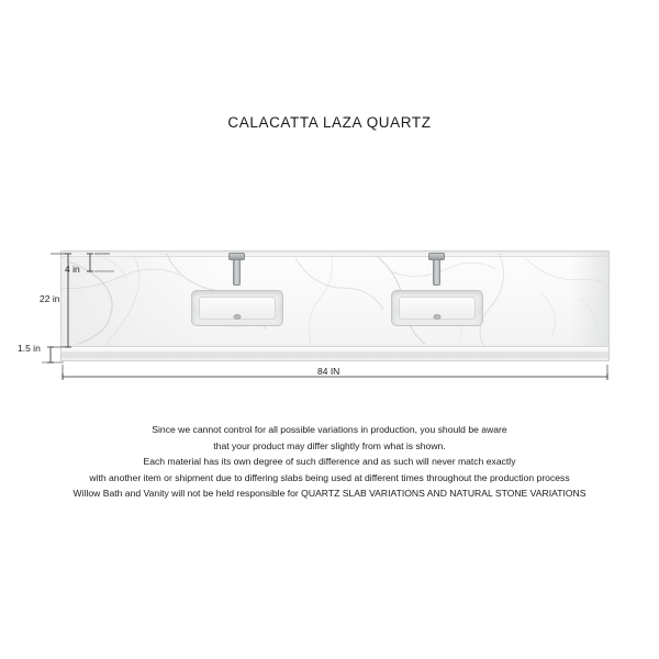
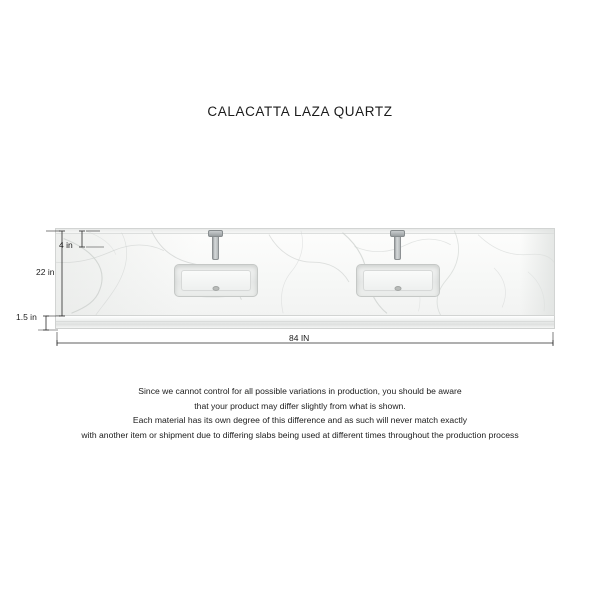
  CALACATTA LAZA QUARTZ
  4 in
  22 in
  1.5 in
  84 IN
  Since we cannot control for all possible variations in production, you should be aware
  that your product may differ slightly from what is shown.
- Each material has its own degree of such difference and as such will never match exactly
+ Each material has its own degree of this difference and as such will never match exactly
  with another item or shipment due to differing slabs being used at different times throughout the production process
- Willow Bath and Vanity will not be held responsible for QUARTZ SLAB VARIATIONS AND NATURAL STONE VARIATIONS
